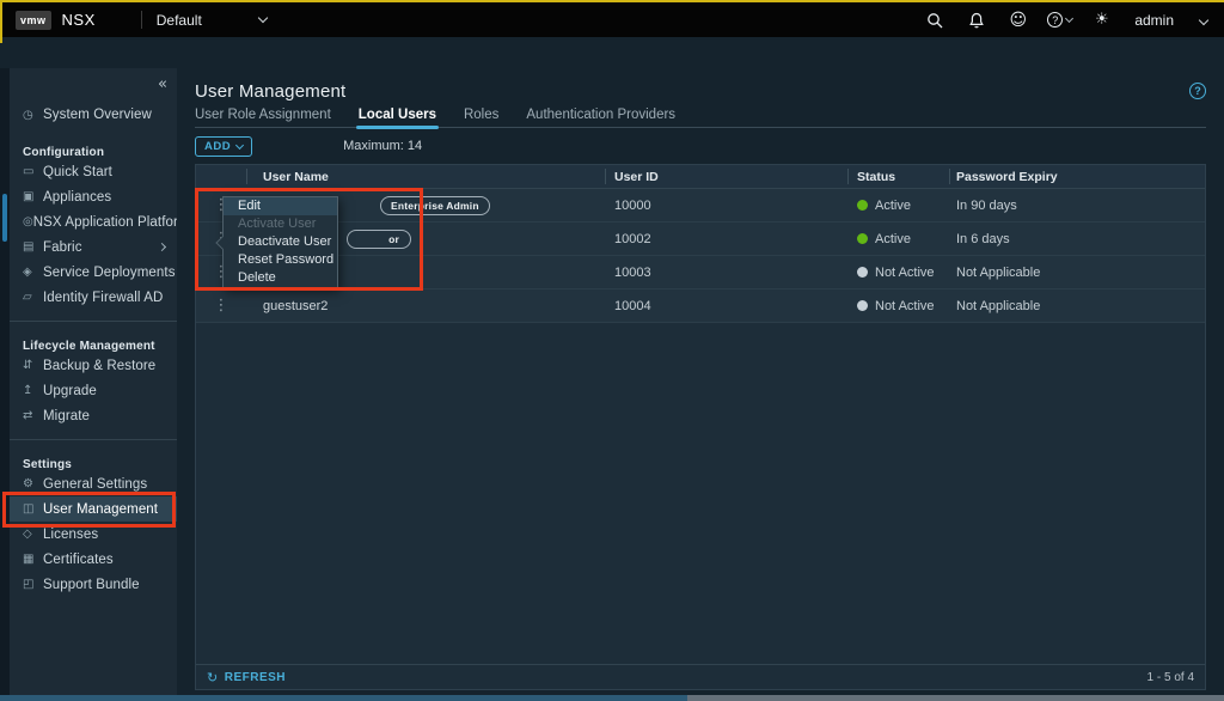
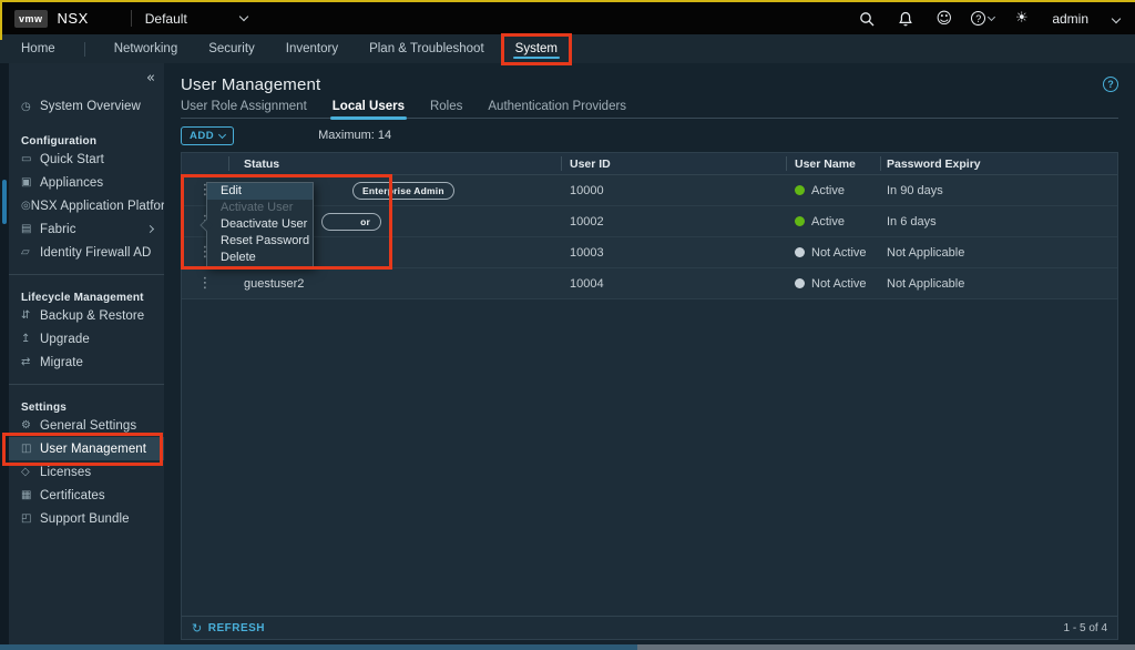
  vmw
  NSX
  Default
  ☺
  ?
  ☀
  admin
+ Home
+ Networking
+ Security
+ Inventory
+ Plan & Troubleshoot
+ System
  «
  ◷
  System Overview
  Configuration
  ▭
  Quick Start
  ▣
  Appliances
  ◎
  NSX Application Platfor
  ▤
  Fabric
- ◈
- Service Deployments
  ▱
  Identity Firewall AD
  Lifecycle Management
  ⇵
  Backup & Restore
  ↥
  Upgrade
  ⇄
  Migrate
  Settings
  ⚙
  General Settings
  ◫
  User Management
  ◇
  Licenses
  ▦
  Certificates
  ◰
  Support Bundle
  User Management
  ?
  User Role Assignment
  Local Users
  Roles
  Authentication Providers
  ADD
  Maximum: 14
- User Name
+ Status
  User ID
- Status
+ User Name
  Password Expiry
  ⋮
  Enterprise Admin
  10000
  Active
  In 90 days
  or
  10002
  Active
  In 6 days
  ⋮
  10003
  Not Active
  Not Applicable
  ⋮
  guestuser2
  10004
  Not Active
  Not Applicable
  ↻
  REFRESH
  1 - 5 of 4
  Edit
  Activate User
  Deactivate User
  Reset Password
  Delete
